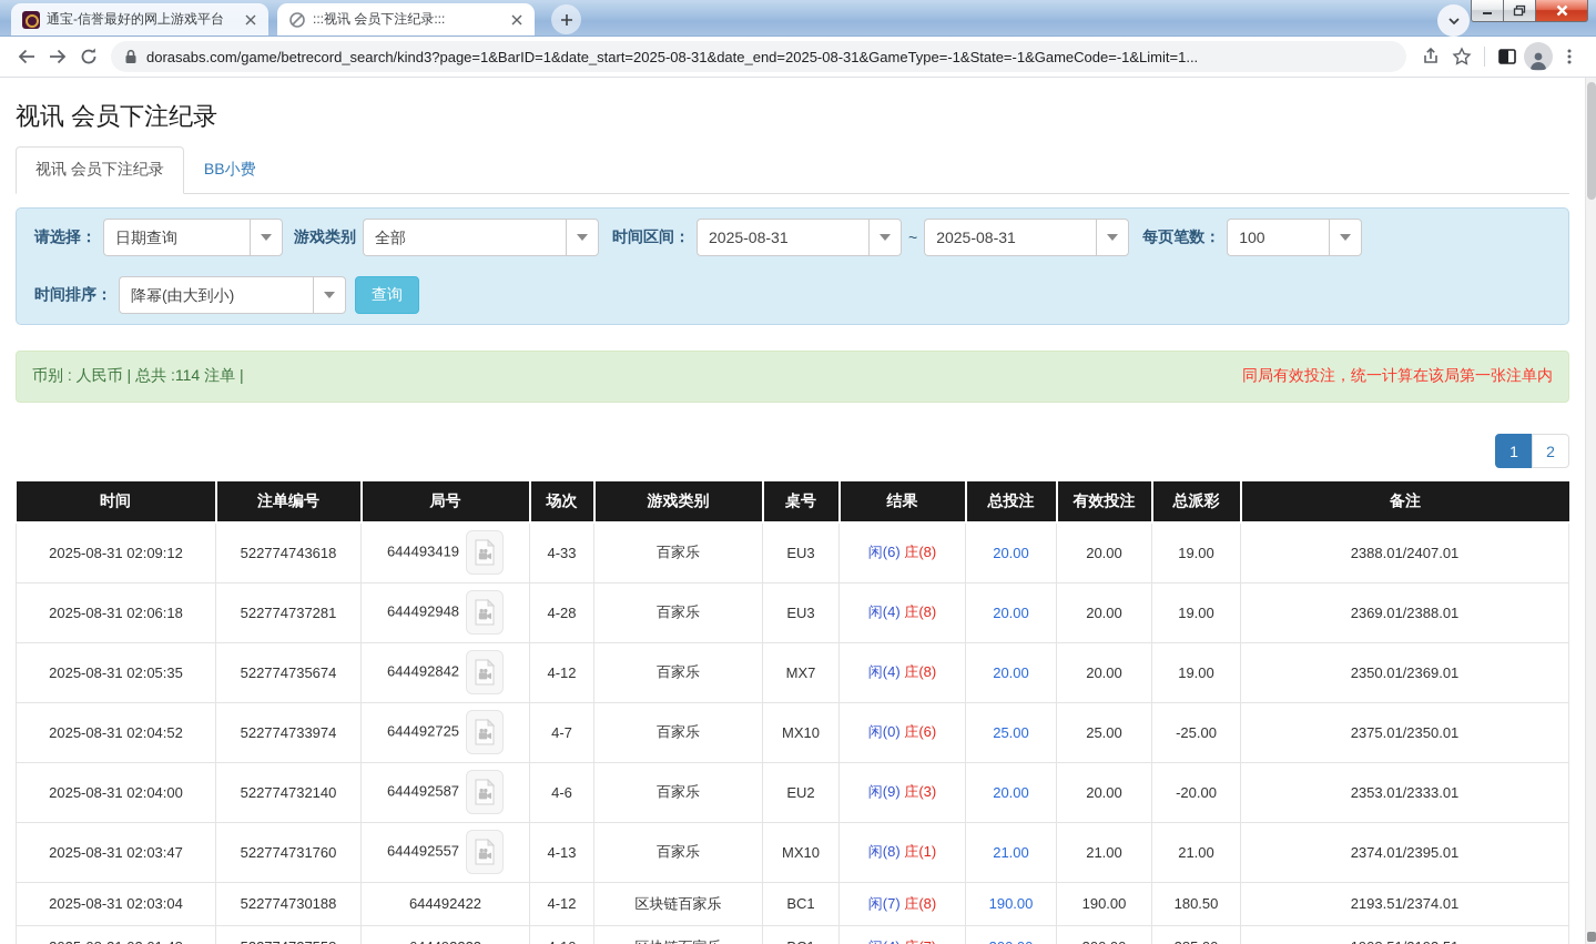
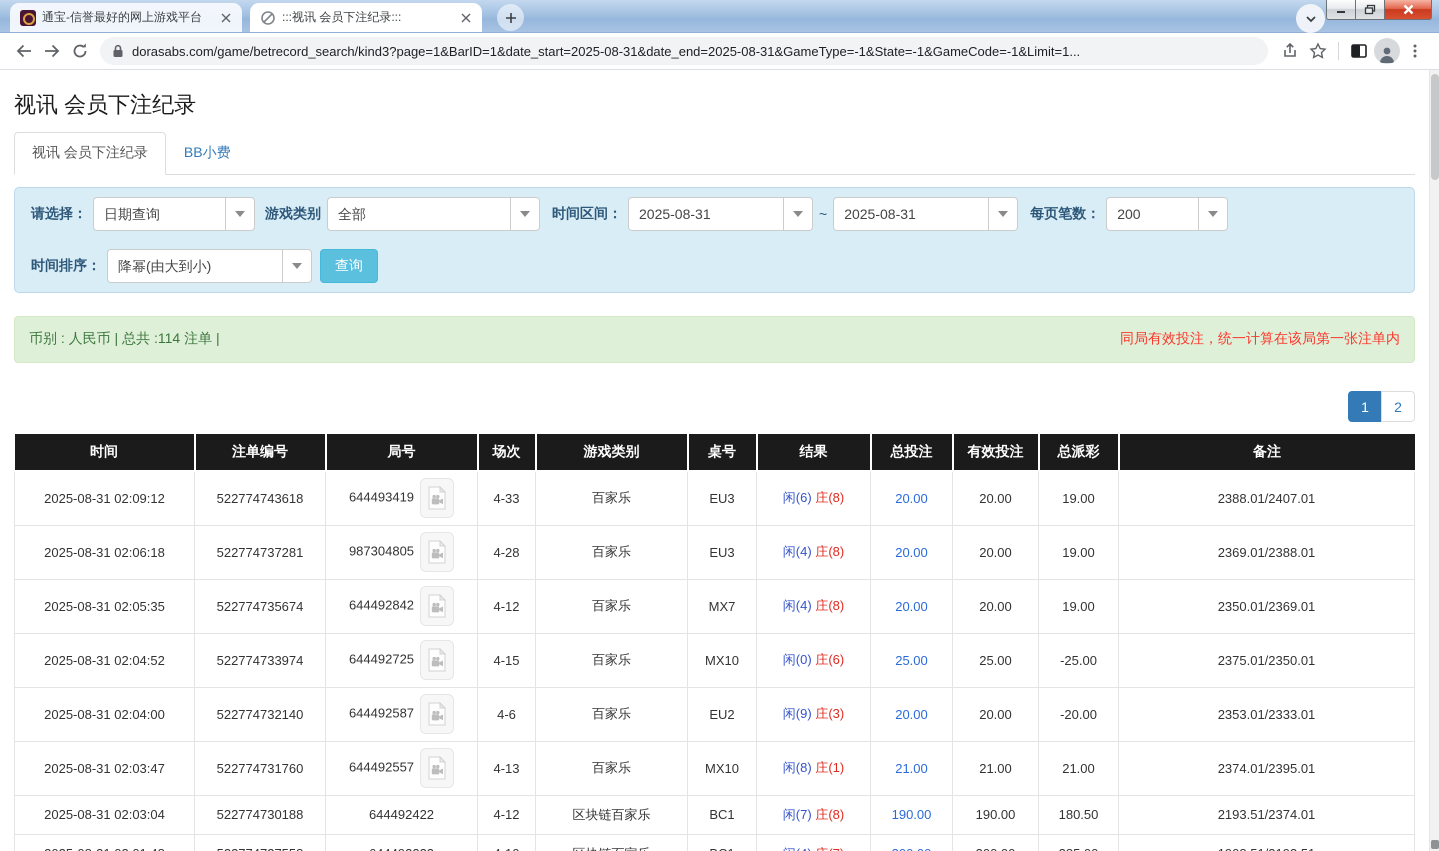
  通宝-信誉最好的网上游戏平台
  :::视讯 会员下注纪录:::
  dorasabs.com/game/betrecord_search/kind3?page=1&BarID=1&date_start=2025-08-31&date_end=2025-08-31&GameType=-1&State=-1&GameCode=-1&Limit=1...
  视讯 会员下注纪录
  视讯 会员下注纪录
  BB小费
  请选择：
  日期查询
  游戏类别
  全部
  时间区间：
  2025-08-31
  ~
  2025-08-31
  每页笔数：
- 100
+ 200
  时间排序：
  降幂(由大到小)
  查询
  币别 : 人民币 | 总共 :114 注单 |
  同局有效投注，统一计算在该局第一张注单内
  1 2
  时间	注单编号	局号	场次	游戏类别	桌号	结果	总投注	有效投注	总派彩	备注
  2025-08-31 02:09:12	522774743618	644493419	4-33	百家乐	EU3	闲(6) 庄(8)	20.00	20.00	19.00	2388.01/2407.01
- 2025-08-31 02:06:18	522774737281	644492948	4-28	百家乐	EU3	闲(4) 庄(8)	20.00	20.00	19.00	2369.01/2388.01
+ 2025-08-31 02:06:18	522774737281	987304805	4-28	百家乐	EU3	闲(4) 庄(8)	20.00	20.00	19.00	2369.01/2388.01
  2025-08-31 02:05:35	522774735674	644492842	4-12	百家乐	MX7	闲(4) 庄(8)	20.00	20.00	19.00	2350.01/2369.01
- 2025-08-31 02:04:52	522774733974	644492725	4-7	百家乐	MX10	闲(0) 庄(6)	25.00	25.00	-25.00	2375.01/2350.01
+ 2025-08-31 02:04:52	522774733974	644492725	4-15	百家乐	MX10	闲(0) 庄(6)	25.00	25.00	-25.00	2375.01/2350.01
  2025-08-31 02:04:00	522774732140	644492587	4-6	百家乐	EU2	闲(9) 庄(3)	20.00	20.00	-20.00	2353.01/2333.01
  2025-08-31 02:03:47	522774731760	644492557	4-13	百家乐	MX10	闲(8) 庄(1)	21.00	21.00	21.00	2374.01/2395.01
  2025-08-31 02:03:04	522774730188	644492422	4-12	区块链百家乐	BC1	闲(7) 庄(8)	190.00	190.00	180.50	2193.51/2374.01
